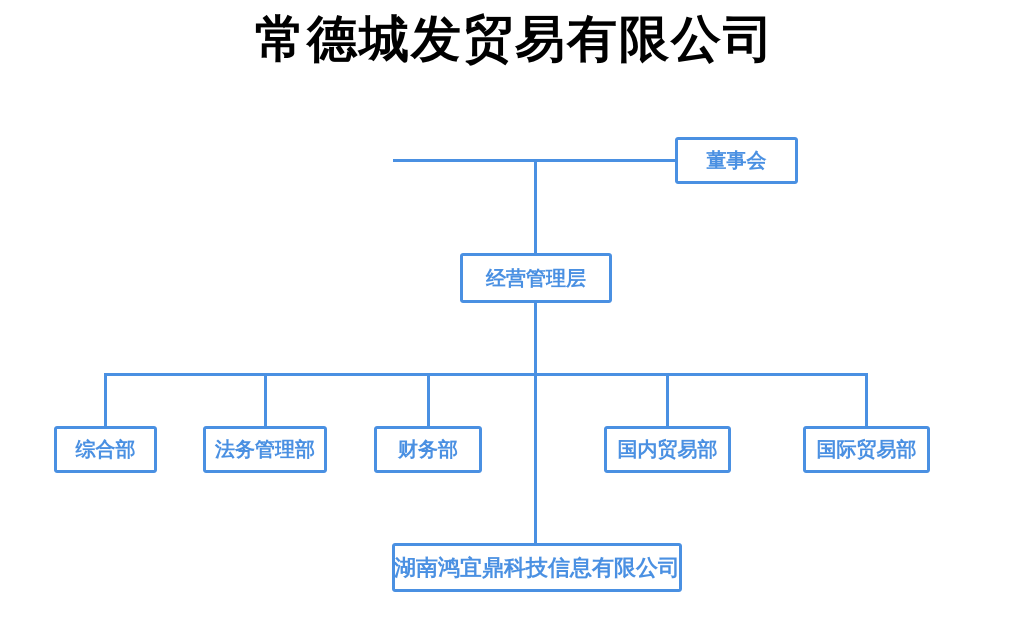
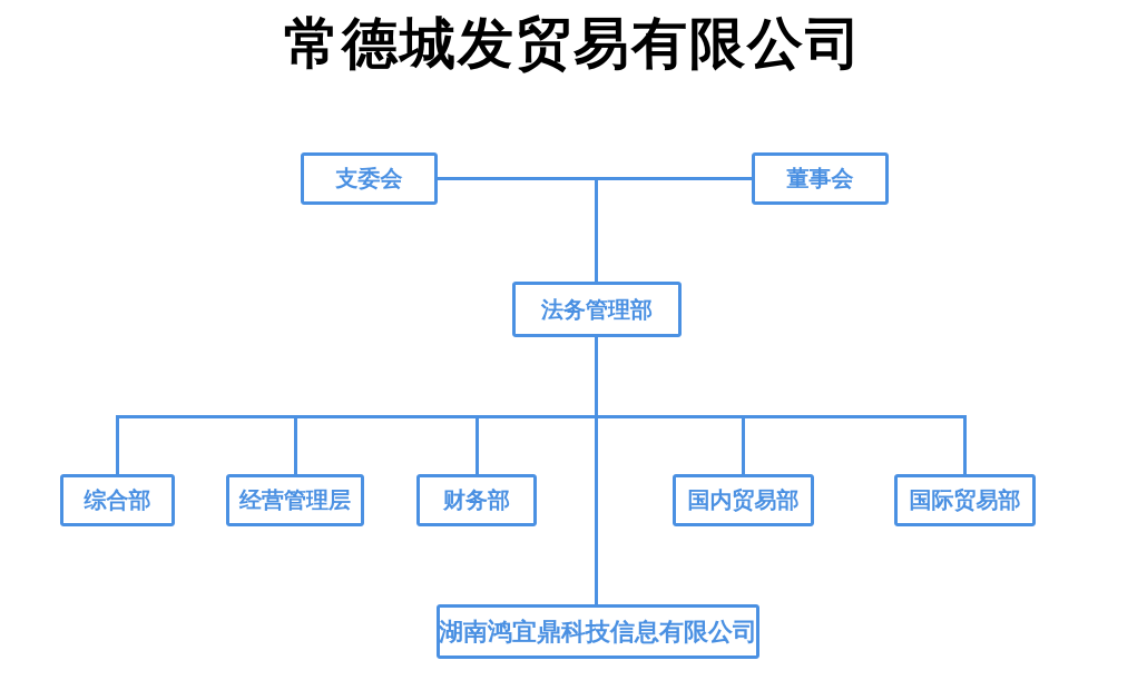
  常德城发贸易有限公司
+ 支委会
  董事会
- 经营管理层
+ 法务管理部
  综合部
- 法务管理部
+ 经营管理层
  财务部
  国内贸易部
  国际贸易部
  湖南鸿宜鼎科技信息有限公司
